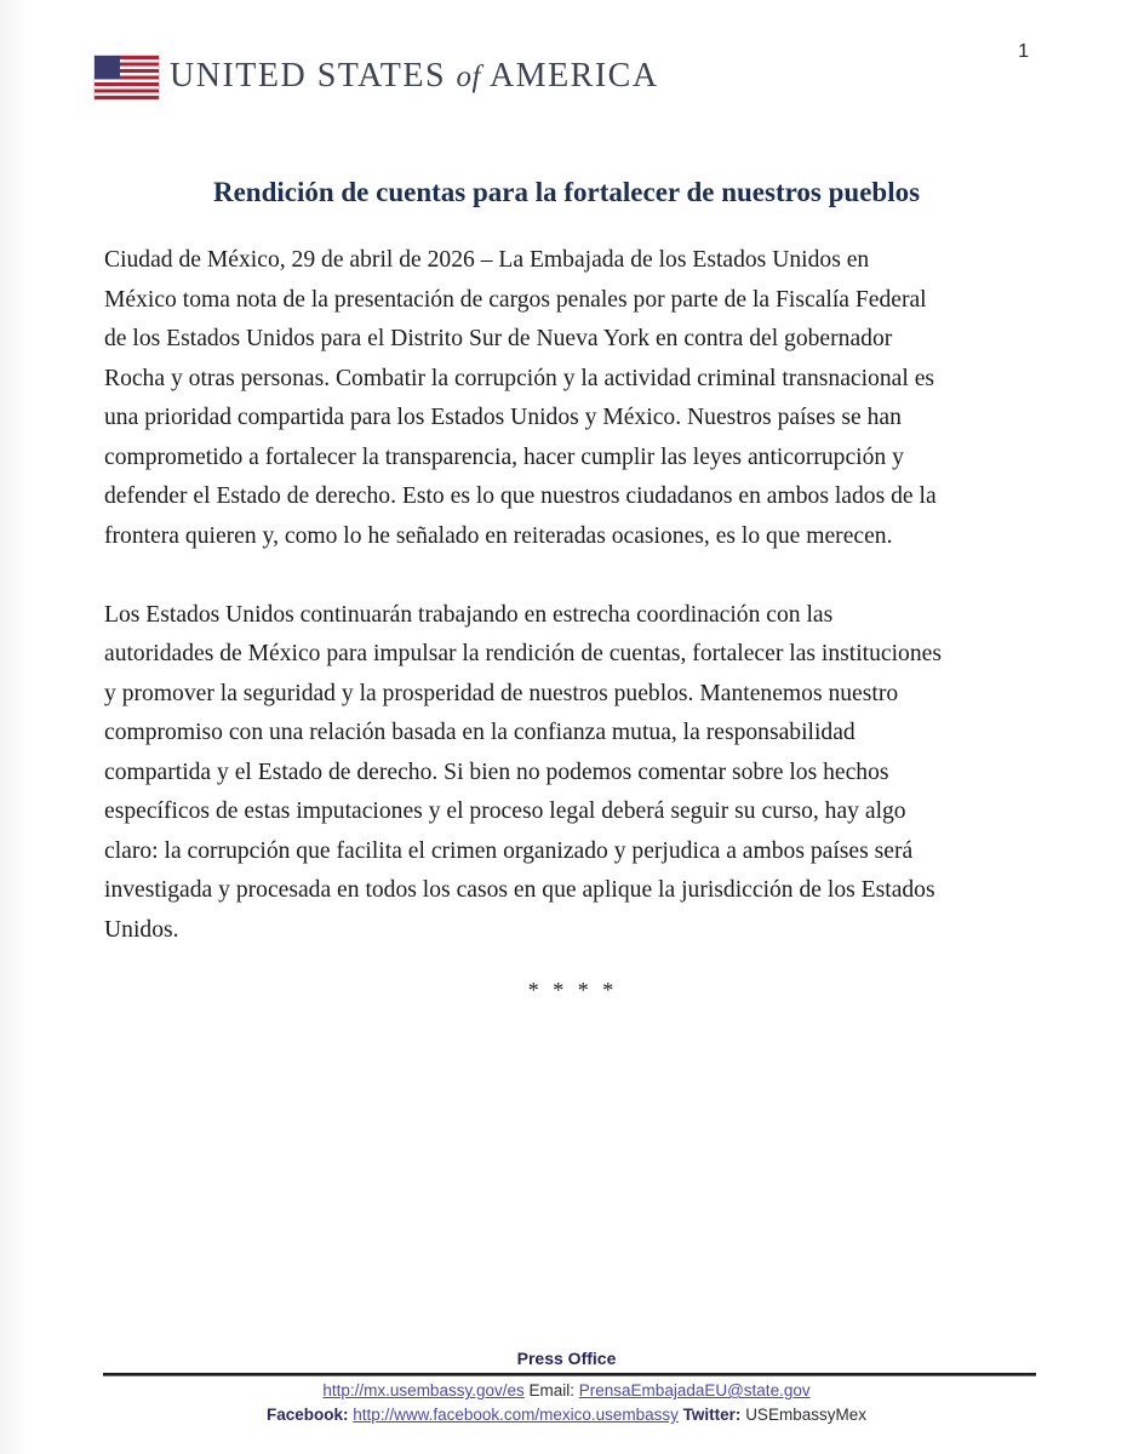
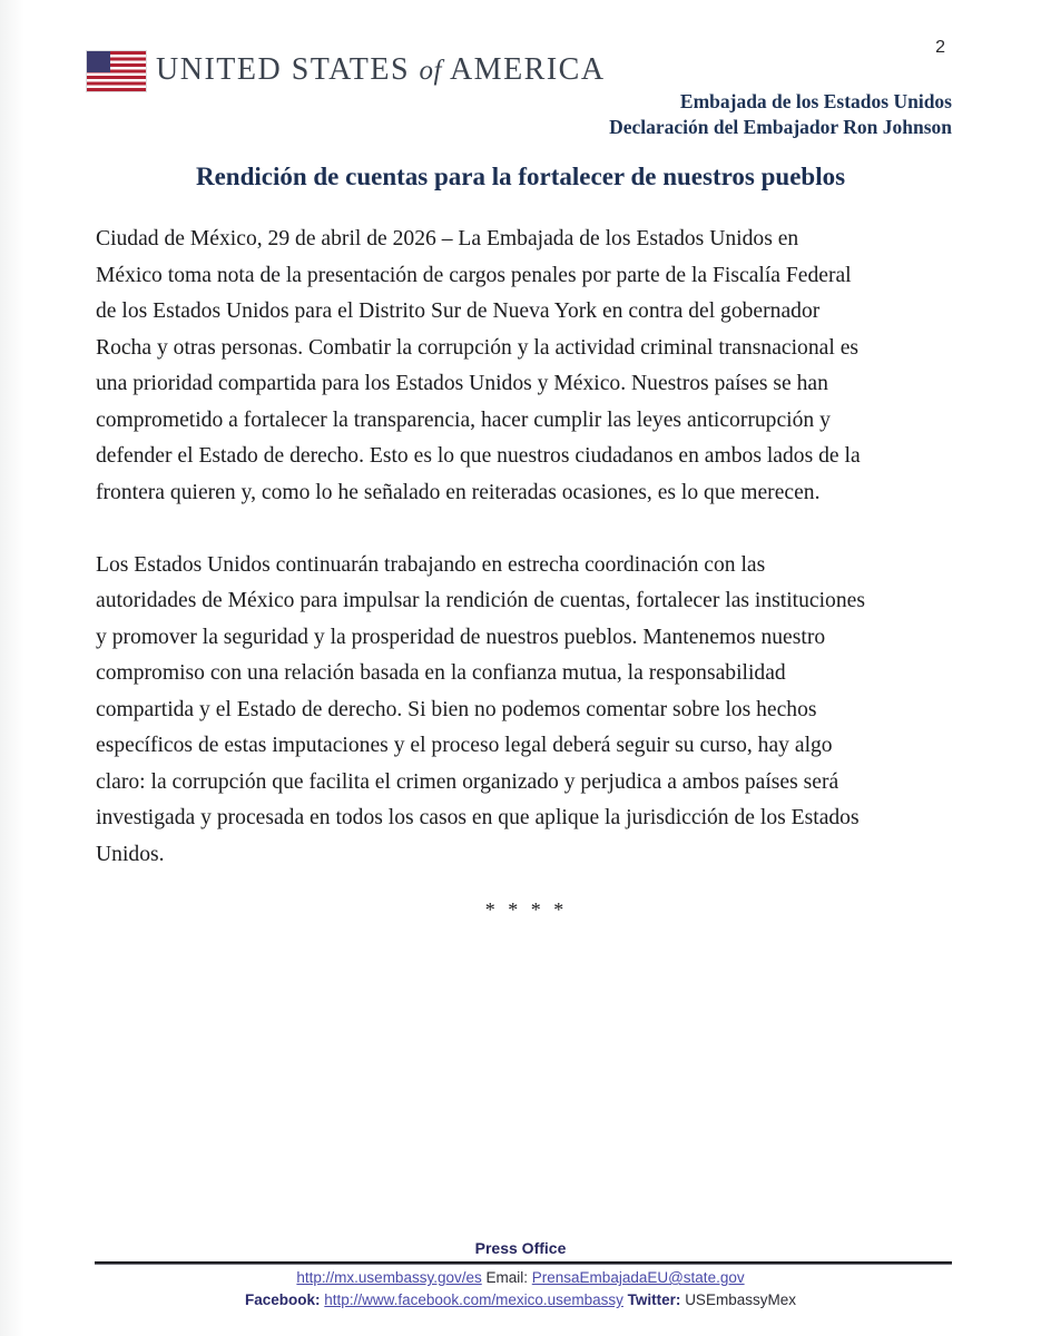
  UNITED STATES of AMERICA
- 1
+ 2
+ Embajada de los Estados Unidos
+ Declaración del Embajador Ron Johnson
  Rendición de cuentas para la fortalecer de nuestros pueblos
  Ciudad de México, 29 de abril de 2026 – La Embajada de los Estados Unidos en
  México toma nota de la presentación de cargos penales por parte de la Fiscalía Federal
  de los Estados Unidos para el Distrito Sur de Nueva York en contra del gobernador
  Rocha y otras personas. Combatir la corrupción y la actividad criminal transnacional es
  una prioridad compartida para los Estados Unidos y México. Nuestros países se han
  comprometido a fortalecer la transparencia, hacer cumplir las leyes anticorrupción y
  defender el Estado de derecho. Esto es lo que nuestros ciudadanos en ambos lados de la
  frontera quieren y, como lo he señalado en reiteradas ocasiones, es lo que merecen.
  Los Estados Unidos continuarán trabajando en estrecha coordinación con las
  autoridades de México para impulsar la rendición de cuentas, fortalecer las instituciones
  y promover la seguridad y la prosperidad de nuestros pueblos. Mantenemos nuestro
  compromiso con una relación basada en la confianza mutua, la responsabilidad
  compartida y el Estado de derecho. Si bien no podemos comentar sobre los hechos
  específicos de estas imputaciones y el proceso legal deberá seguir su curso, hay algo
  claro: la corrupción que facilita el crimen organizado y perjudica a ambos países será
  investigada y procesada en todos los casos en que aplique la jurisdicción de los Estados
  Unidos.
  * * * *
  Press Office
  http://mx.usembassy.gov/es Email: PrensaEmbajadaEU@state.gov
  Facebook: http://www.facebook.com/mexico.usembassy Twitter: USEmbassyMex
